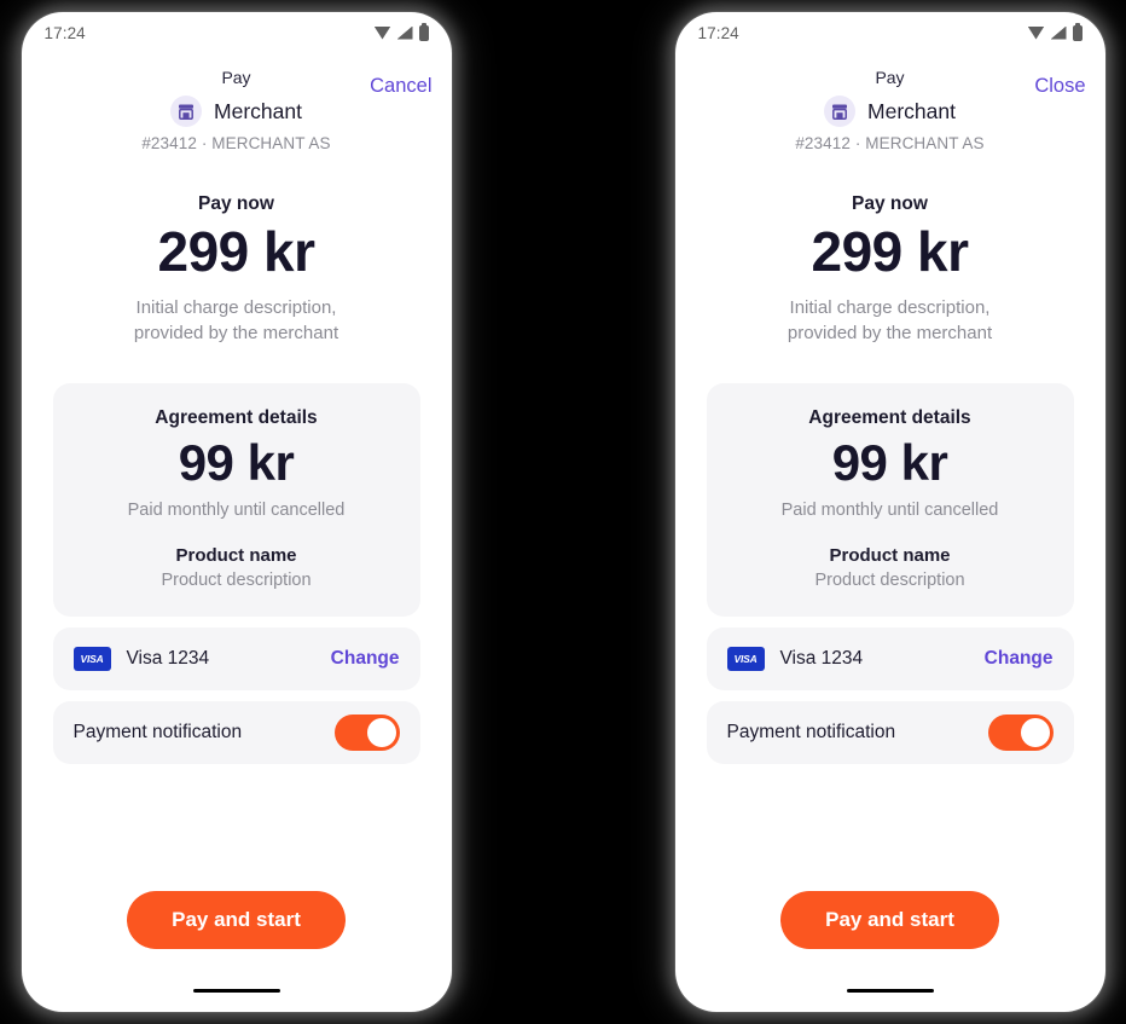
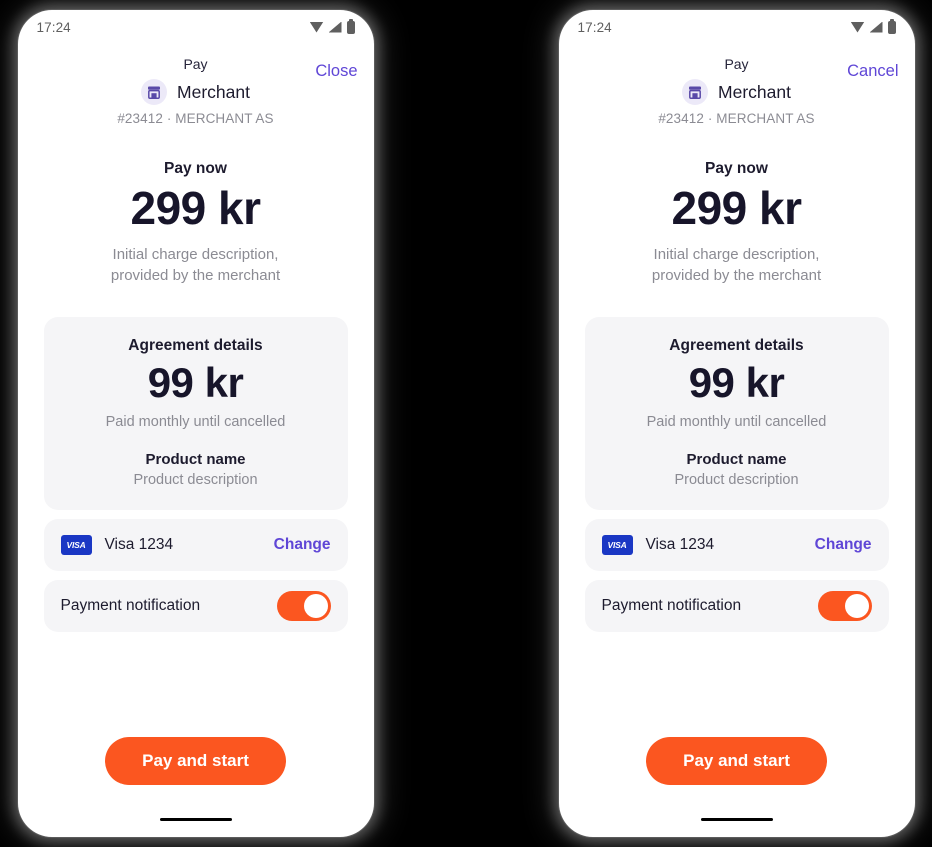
  17:24
  Pay
- Cancel
+ Close
  Merchant
  #23412 · MERCHANT AS
  Pay now
  299 kr
  Initial charge description,
  provided by the merchant
  Agreement details
  99 kr
  Paid monthly until cancelled
  Product name
  Product description
  VISA
  Visa 1234
  Change
  Payment notification
  Pay and start
  17:24
  Pay
- Close
+ Cancel
  Merchant
  #23412 · MERCHANT AS
  Pay now
  299 kr
  Initial charge description,
  provided by the merchant
  Agreement details
  99 kr
  Paid monthly until cancelled
  Product name
  Product description
  VISA
  Visa 1234
  Change
  Payment notification
  Pay and start
